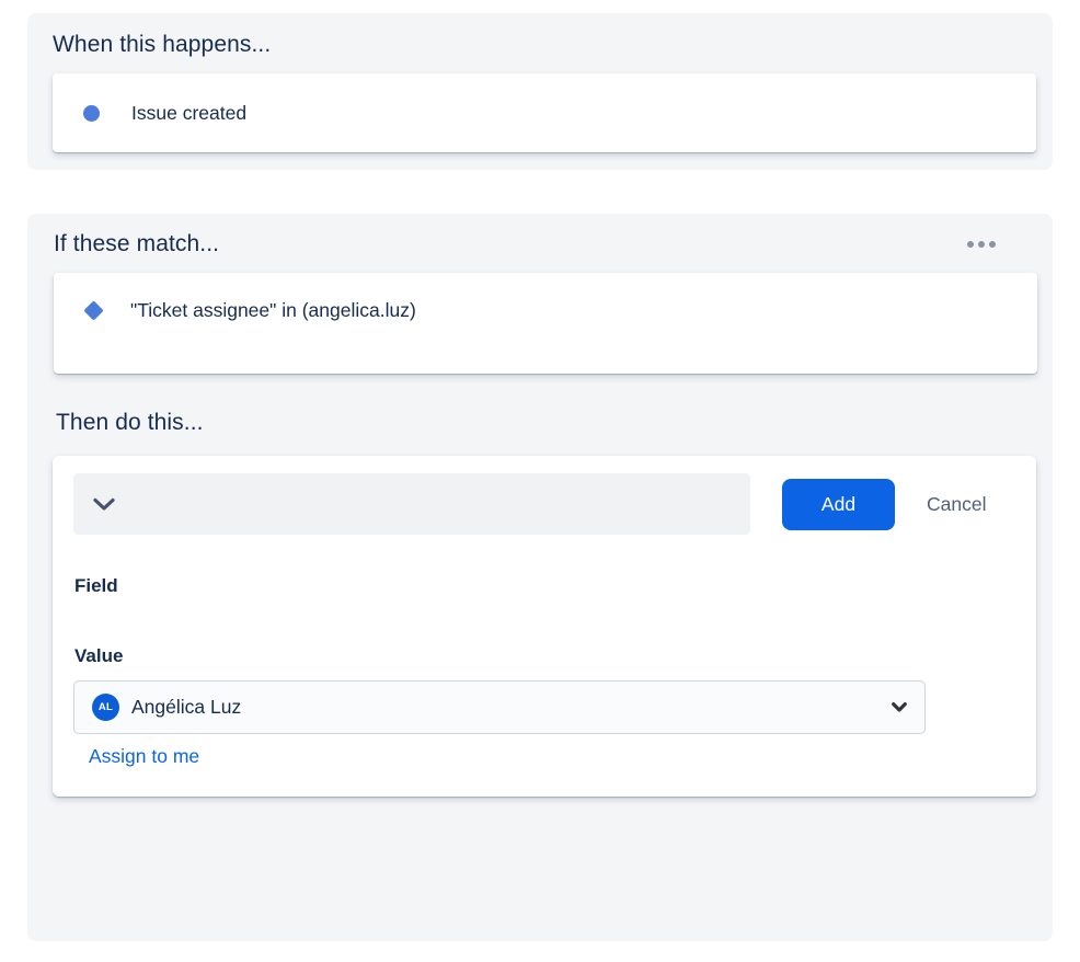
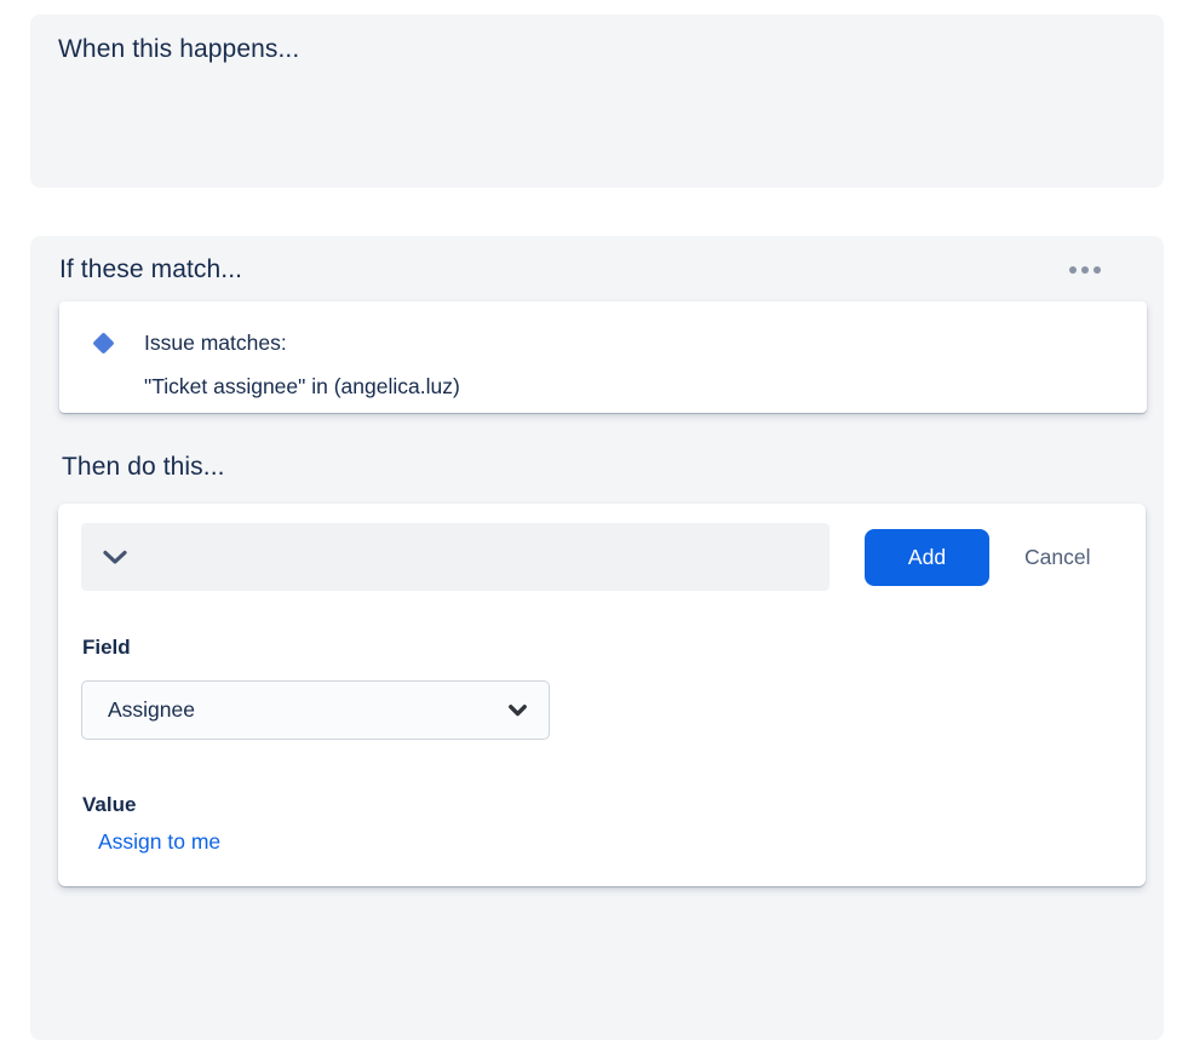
  When this happens...
- Issue created
  If these match...
+ Issue matches:
  "Ticket assignee" in (angelica.luz)
  Then do this...
  Add
  Cancel
  Field
+ Assignee
  Value
- AL
- Angélica Luz
  Assign to me
